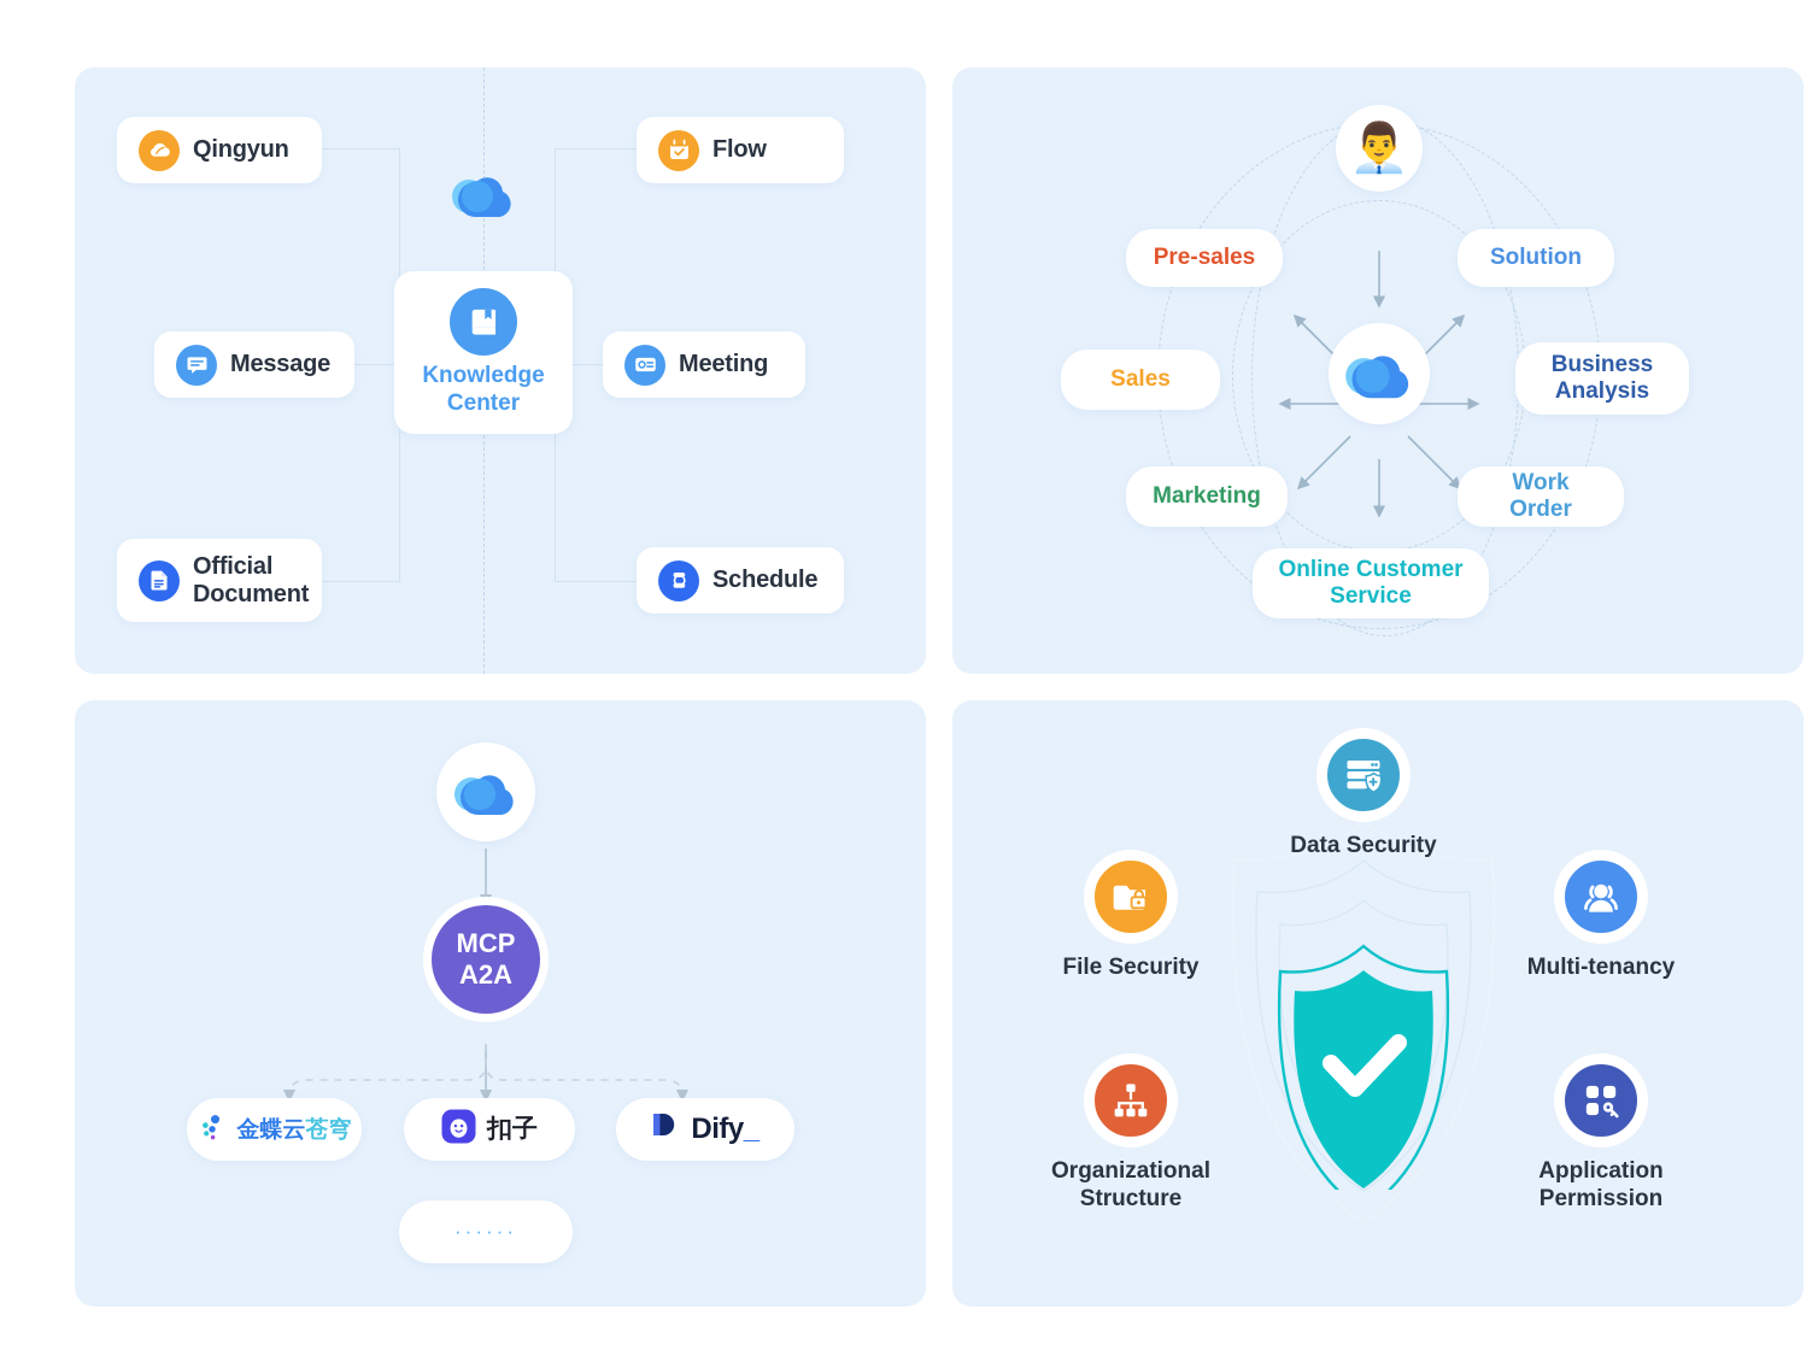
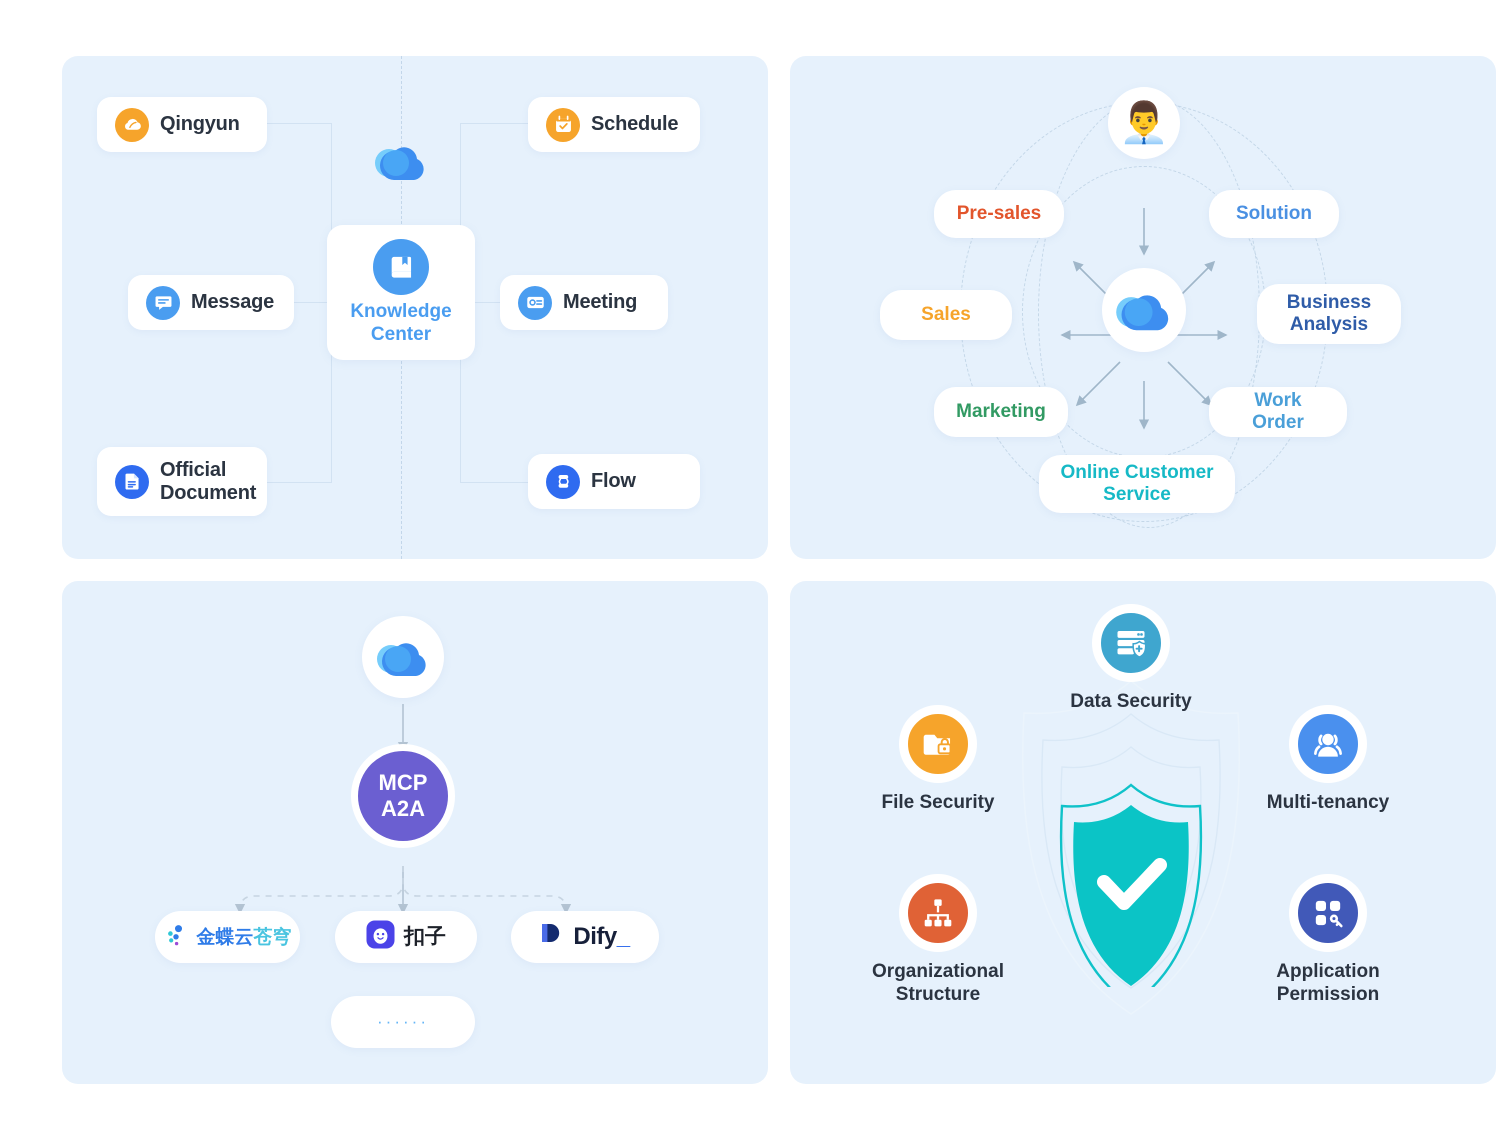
  Qingyun
- Flow
+ Schedule
  Message
  Meeting
  Official
  Document
- Schedule
+ Flow
  Knowledge
  Center
  👨‍💼
  Pre-sales
  Solution
  Sales
  Business
  Analysis
  Marketing
  Work Order
  Online Customer
  Service
  MCP
  A2A
  金蝶云苍穹
  扣子
  Dify_
  ······
  Data Security
  File Security
  Multi-tenancy
  Organizational
  Structure
  Application
  Permission
